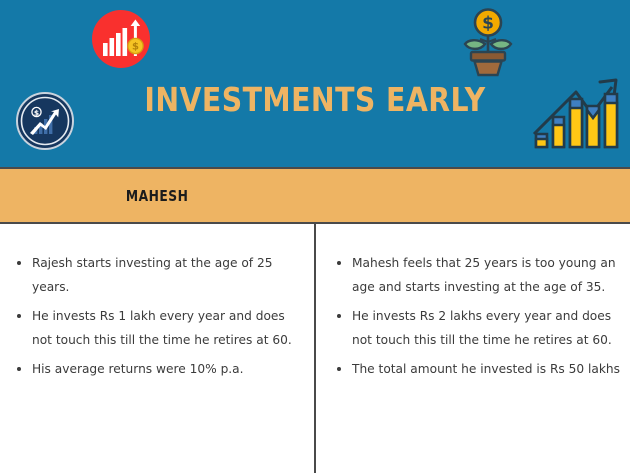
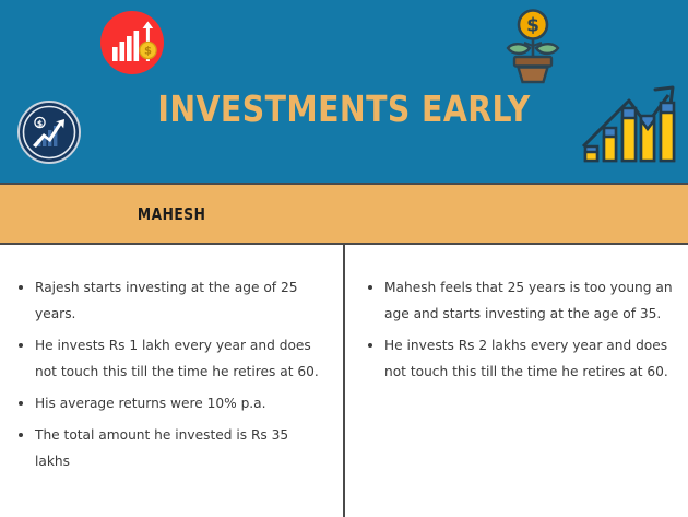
  $
  $
  $
  INVESTMENTS EARLY
  MAHESH
  Rajesh starts investing at the age of 25 years.
  He invests Rs 1 lakh every year and does not touch this till the time he retires at 60.
  His average returns were 10% p.a.
+ The total amount he invested is Rs 35 lakhs
  Mahesh feels that 25 years is too young an age and starts investing at the age of 35.
  He invests Rs 2 lakhs every year and does not touch this till the time he retires at 60.
- The total amount he invested is Rs 50 lakhs
